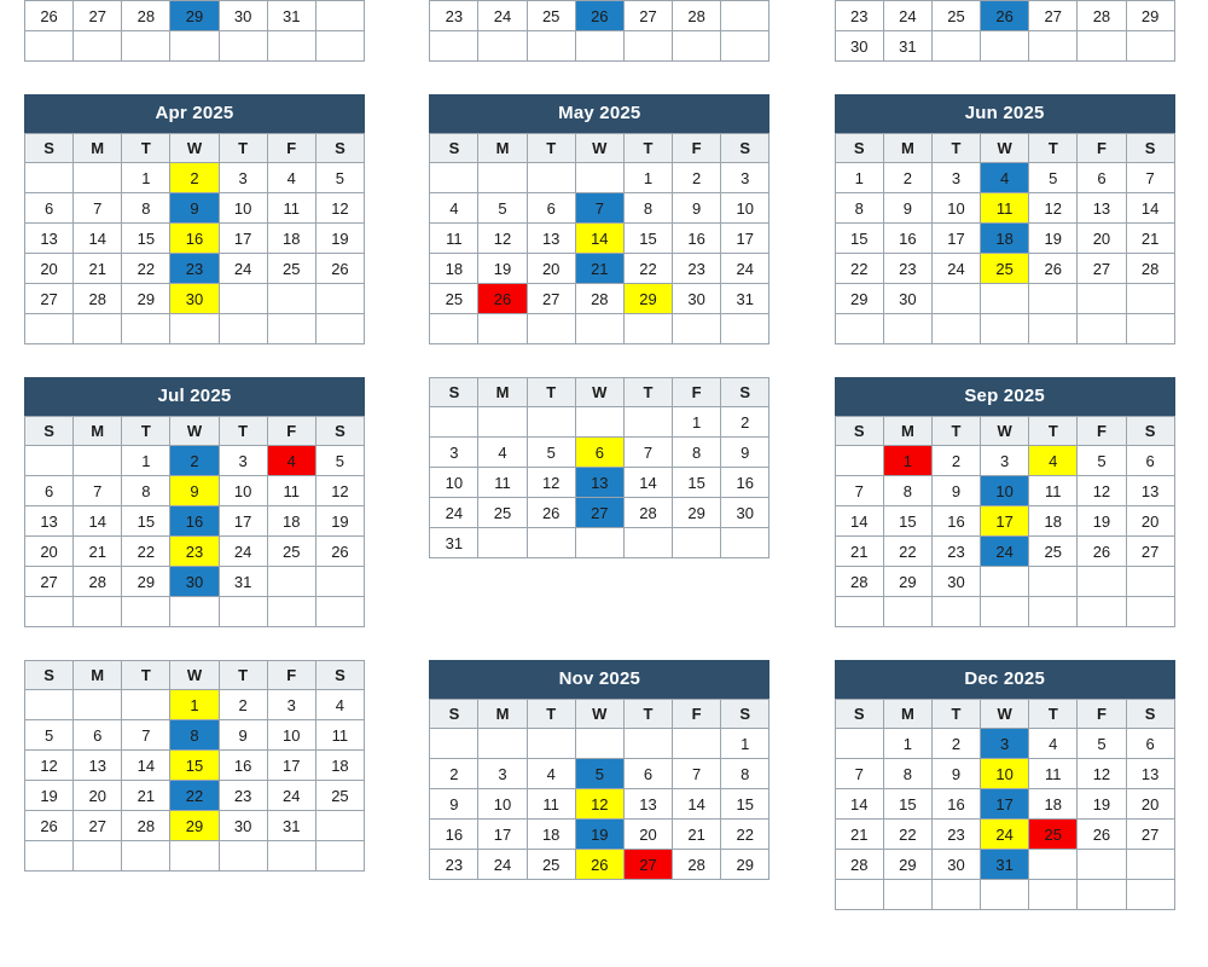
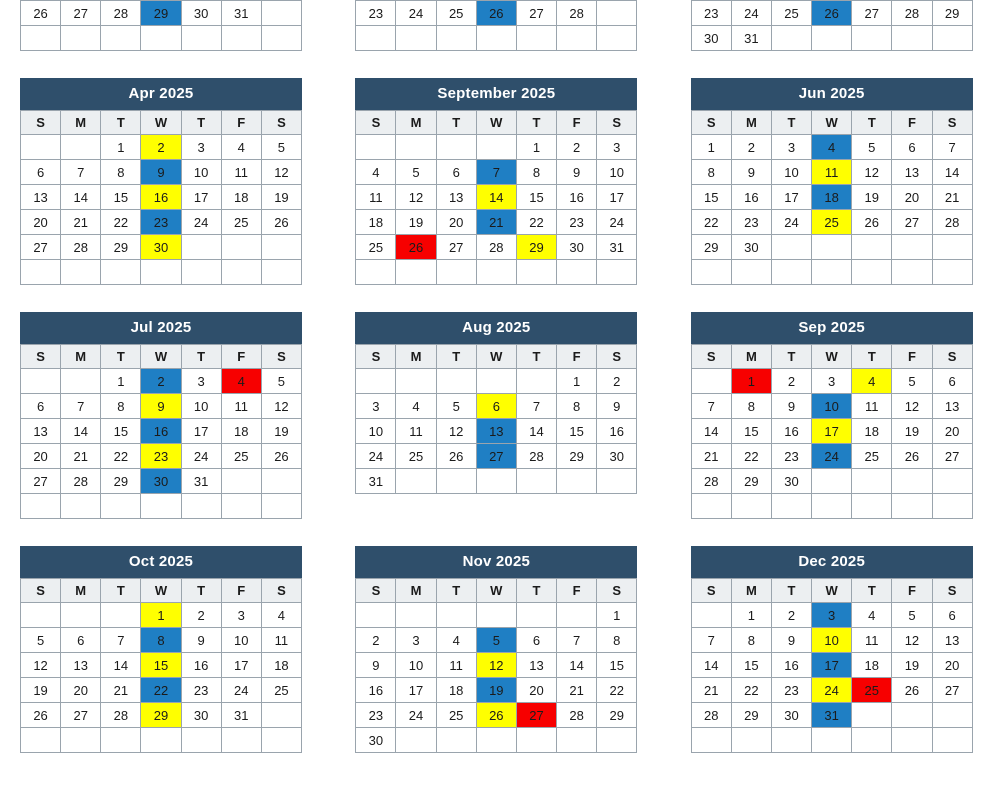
  26	27	28	29	30	31
  23	24	25	26	27	28
  23	24	25	26	27	28	29
  30	31
  Apr 2025
  S	M	T	W	T	F	S
  		1	2	3	4	5
  6	7	8	9	10	11	12
  13	14	15	16	17	18	19
  20	21	22	23	24	25	26
  27	28	29	30
- May 2025
+ September 2025
  S	M	T	W	T	F	S
  				1	2	3
  4	5	6	7	8	9	10
  11	12	13	14	15	16	17
  18	19	20	21	22	23	24
  25	26	27	28	29	30	31
  Jun 2025
  S	M	T	W	T	F	S
  1	2	3	4	5	6	7
  8	9	10	11	12	13	14
  15	16	17	18	19	20	21
  22	23	24	25	26	27	28
  29	30
  Jul 2025
  S	M	T	W	T	F	S
  		1	2	3	4	5
  6	7	8	9	10	11	12
  13	14	15	16	17	18	19
  20	21	22	23	24	25	26
  27	28	29	30	31
+ Aug 2025
  S	M	T	W	T	F	S
  					1	2
  3	4	5	6	7	8	9
  10	11	12	13	14	15	16
  24	25	26	27	28	29	30
  31
  Sep 2025
  S	M	T	W	T	F	S
  	1	2	3	4	5	6
  7	8	9	10	11	12	13
  14	15	16	17	18	19	20
  21	22	23	24	25	26	27
  28	29	30
+ Oct 2025
  S	M	T	W	T	F	S
  			1	2	3	4
  5	6	7	8	9	10	11
  12	13	14	15	16	17	18
  19	20	21	22	23	24	25
  26	27	28	29	30	31
  Nov 2025
  S	M	T	W	T	F	S
  						1
  2	3	4	5	6	7	8
  9	10	11	12	13	14	15
  16	17	18	19	20	21	22
  23	24	25	26	27	28	29
+ 30
  Dec 2025
  S	M	T	W	T	F	S
  	1	2	3	4	5	6
  7	8	9	10	11	12	13
  14	15	16	17	18	19	20
  21	22	23	24	25	26	27
  28	29	30	31
